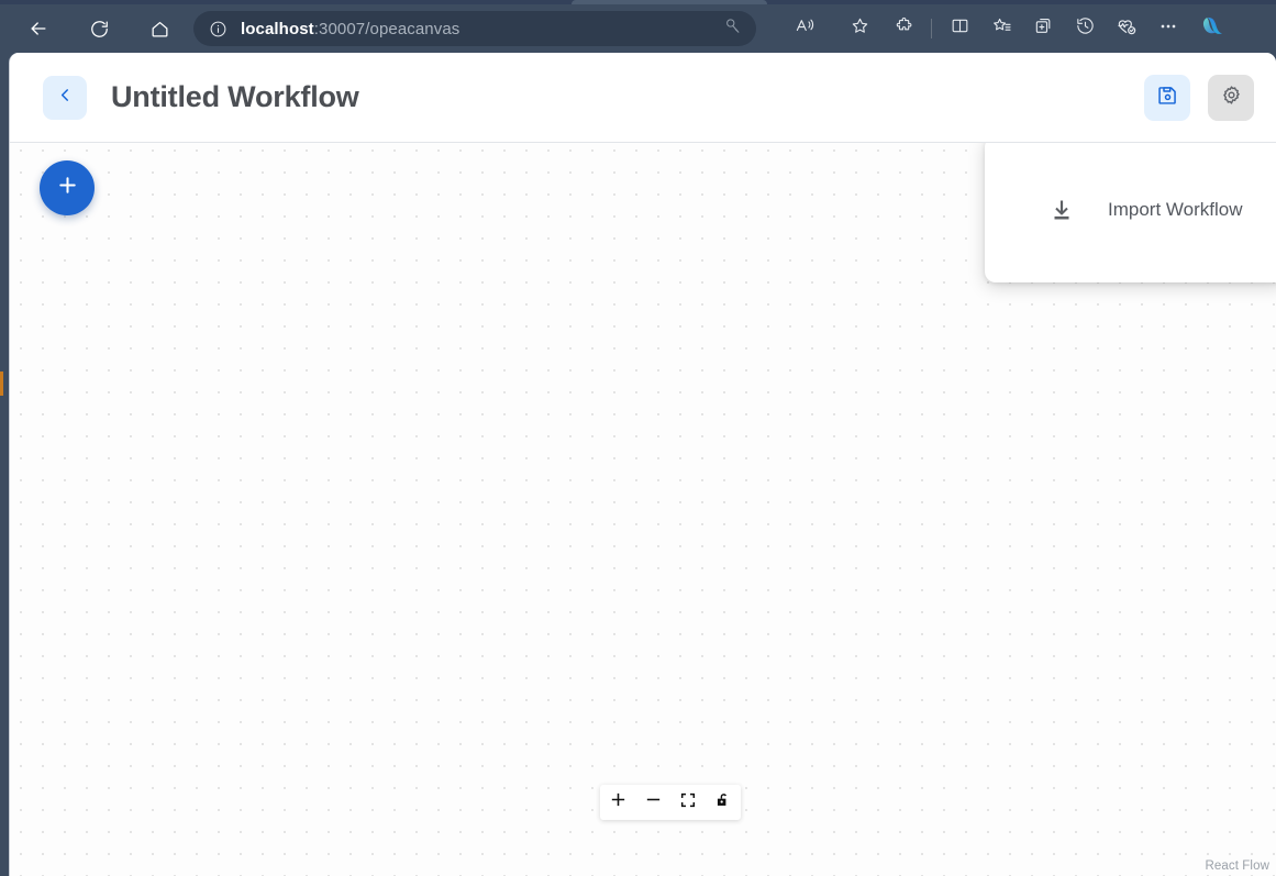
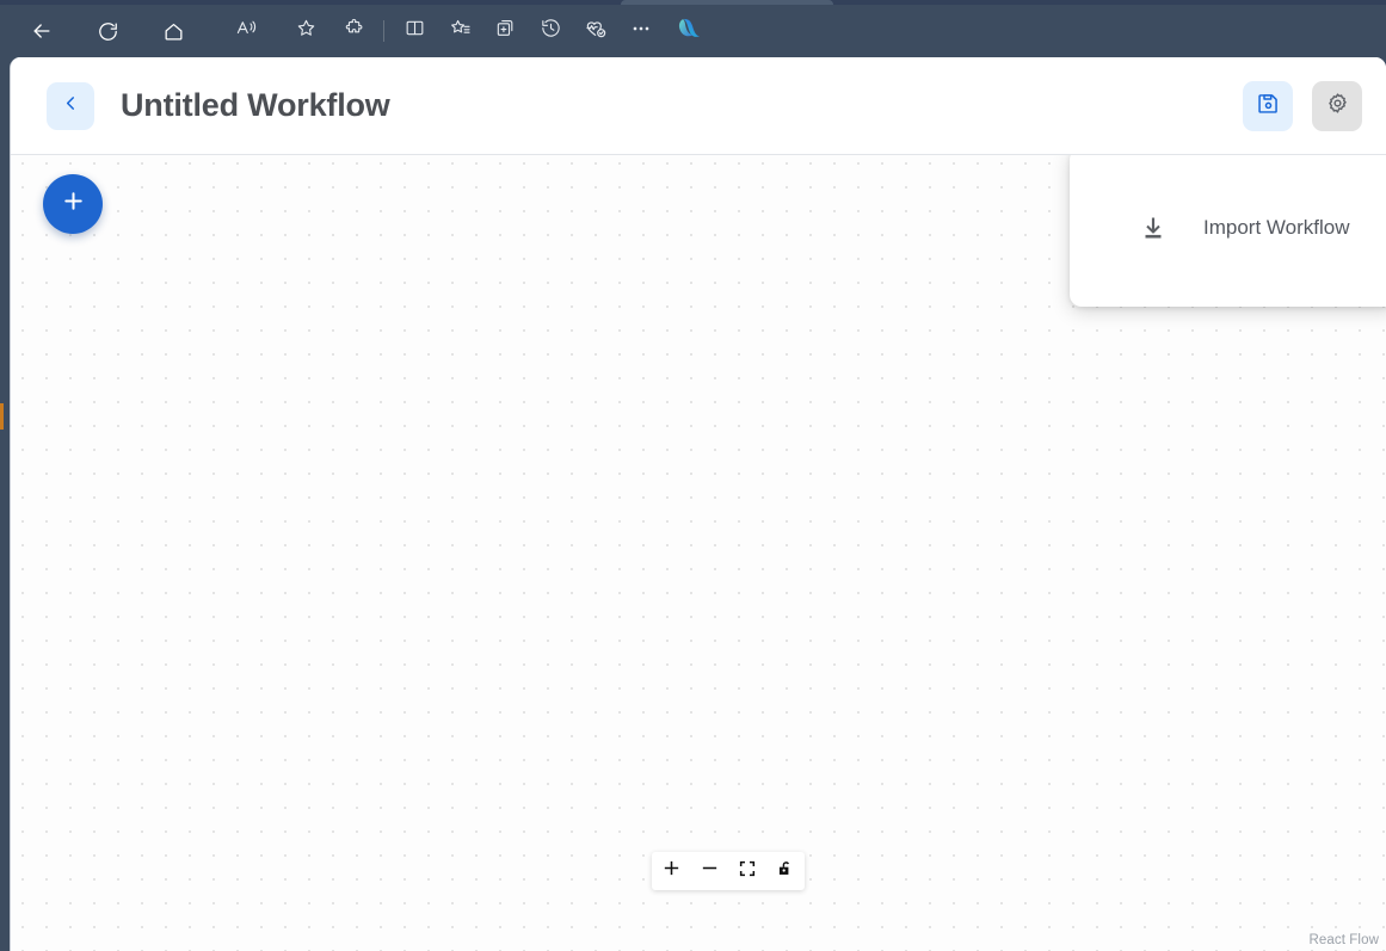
- localhost:30007/opeacanvas
  Untitled Workflow
  Import Workflow
  React Flow
